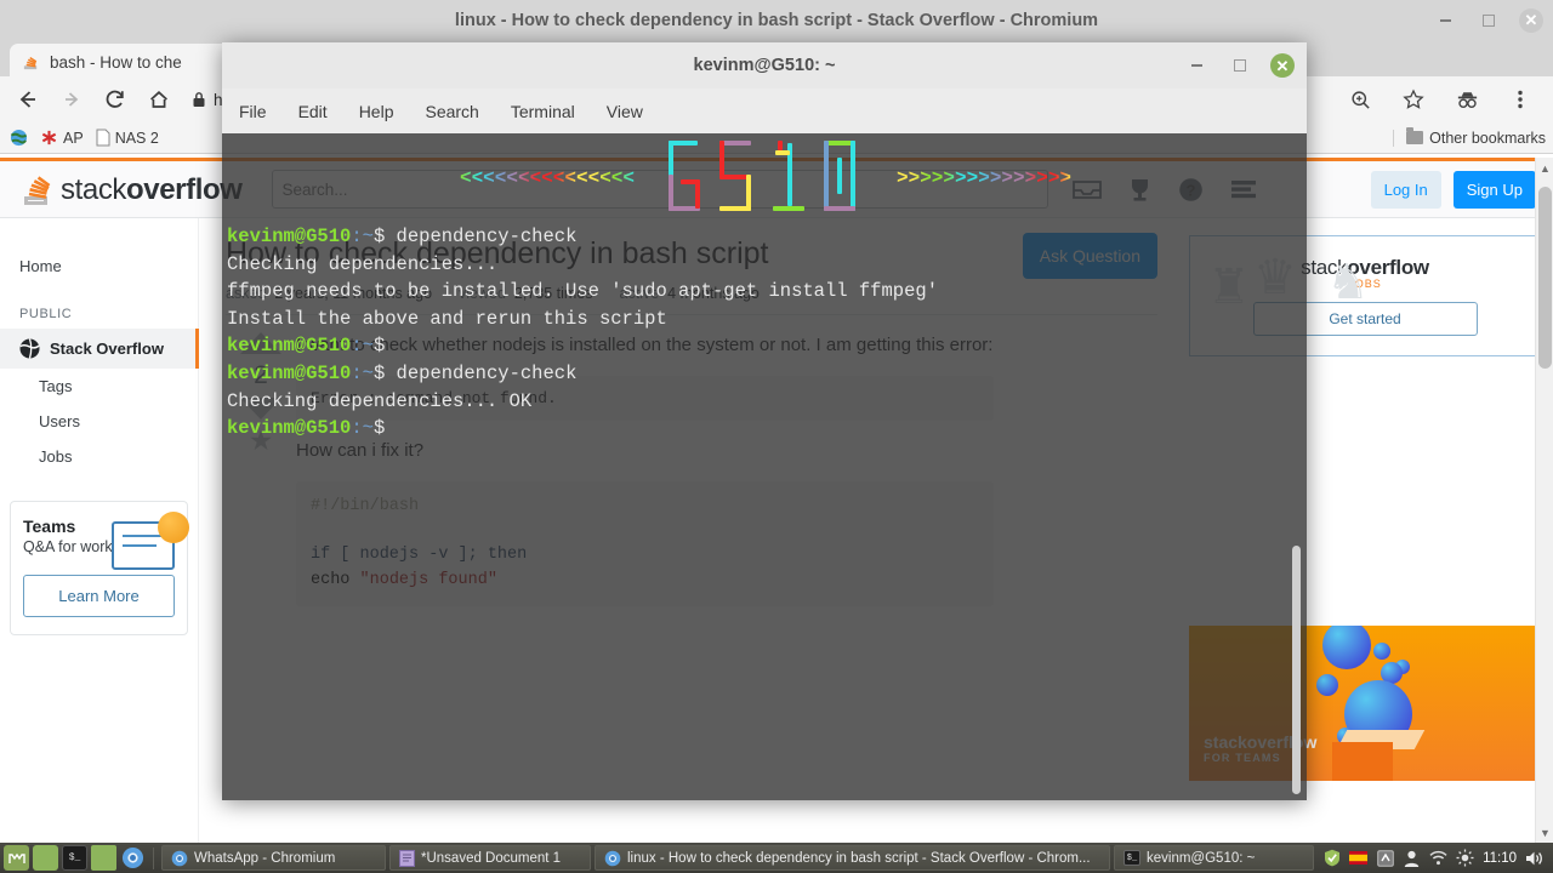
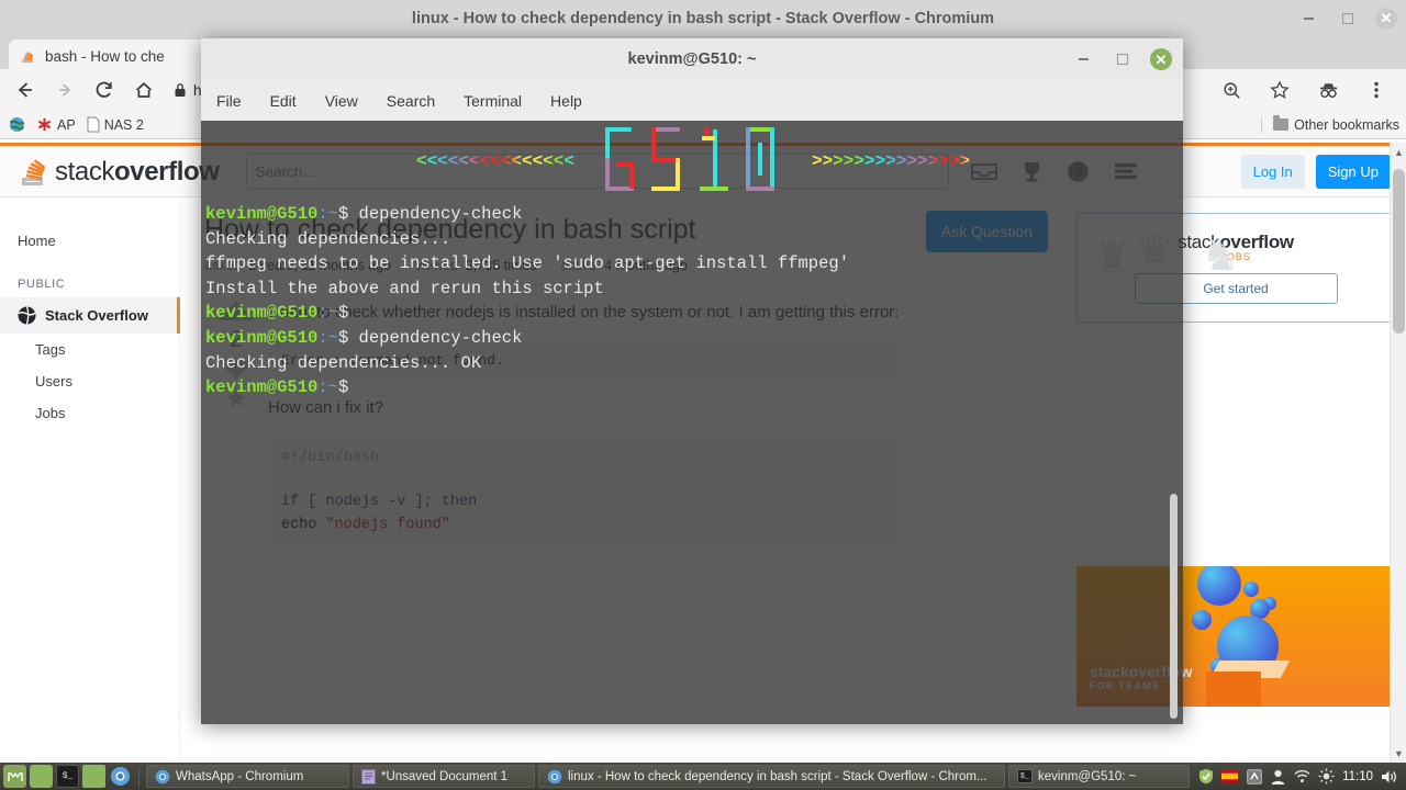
  linux - How to check dependency in bash script - Stack Overflow - Chromium
  ✕
  bash - How to che
  h
  AP
  NAS 2
  Other bookmarks
  stackoverflow
  Search...
  Log In
  Sign Up
  Home
  PUBLIC
  Stack Overflow
  Tags
  Users
  Jobs
- Teams
- Q&A for work
- Learn More
  Ask Question
  How to check dependency in bash script
  asked 2 years, 11 months ago
  viewed 2,735 times
  active 4 months ago
  2
  ★
  I want to check whether nodejs is installed on the system or not. I am getting this error:
  Error : command not found.
  How can i fix it?
  #!/bin/bash if [ nodejs -v ]; then echo "nodejs found"
  ♛
  ♞
  stackoverflow
  JOBS
  Get started
  stackoverflw
  FOR TEAMS
  ▲
  ▼
  kevinm@G510: ~
  ✕
  File
  Edit
- Help
+ View
  Search
  Terminal
- View
+ Help
  <<<<<<<<<<<<<<<
  >>>>>>>>>>>>>>>
  kevinm@G510:~$ dependency-check
  Checking dependencies...
  ffmpeg needs to be installed. Use 'sudo apt-get install ffmpeg'
  Install the above and rerun this script
  kevinm@G510:~$
  kevinm@G510:~$ dependency-check
  Checking dependencies... OK
  kevinm@G510:~$
  $_
  WhatsApp - Chromium
  *Unsaved Document 1
  linux - How to check dependency in bash script - Stack Overflow - Chrom...
  $_
  kevinm@G510: ~
  11:10
